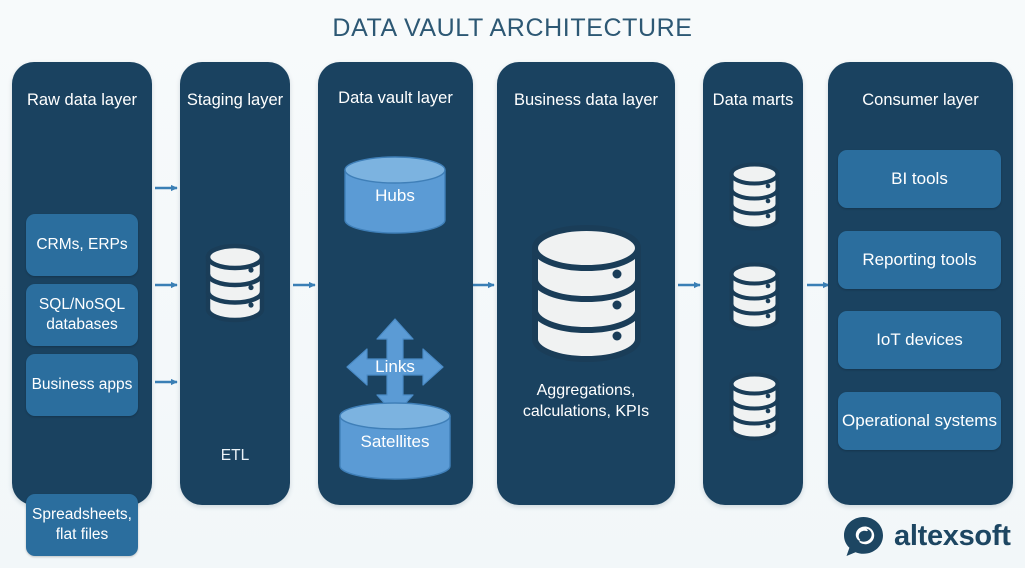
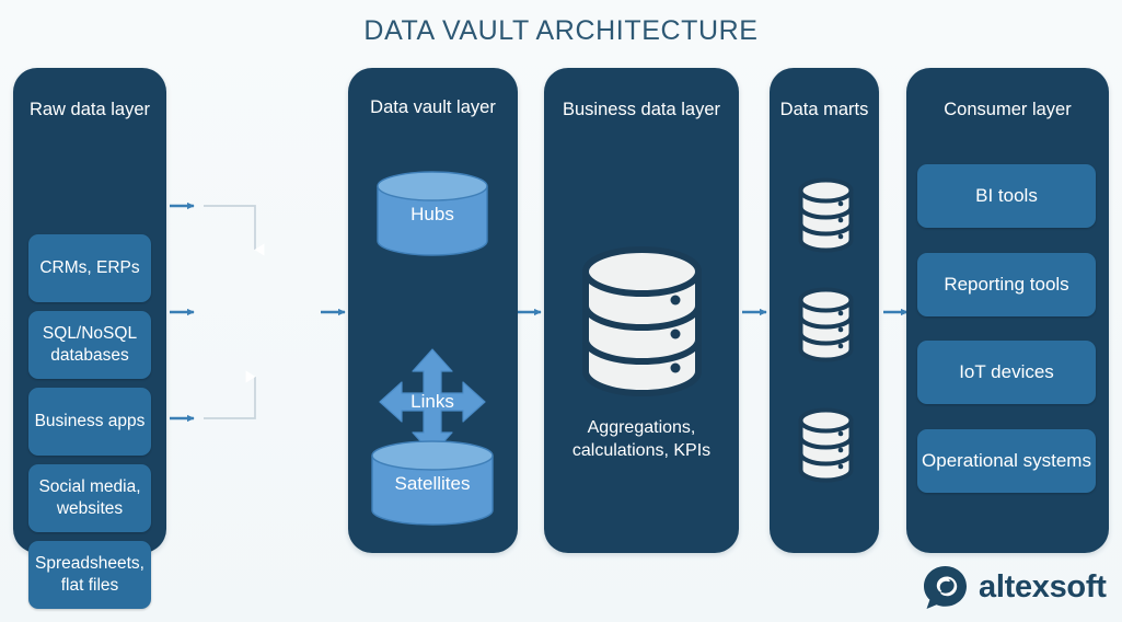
  DATA VAULT ARCHITECTURE
  Raw data layer
  CRMs, ERPs
  SQL/NoSQL databases
  Business apps
+ Social media, websites
  Spreadsheets, flat files
- Staging layer
- ETL
  Data vault layer
  Hubs
  Links
  Satellites
  Business data layer
  Aggregations, calculations, KPIs
  Data marts
  Consumer layer
  BI tools
  Reporting tools
  IoT devices
  Operational systems
  altexsoft
